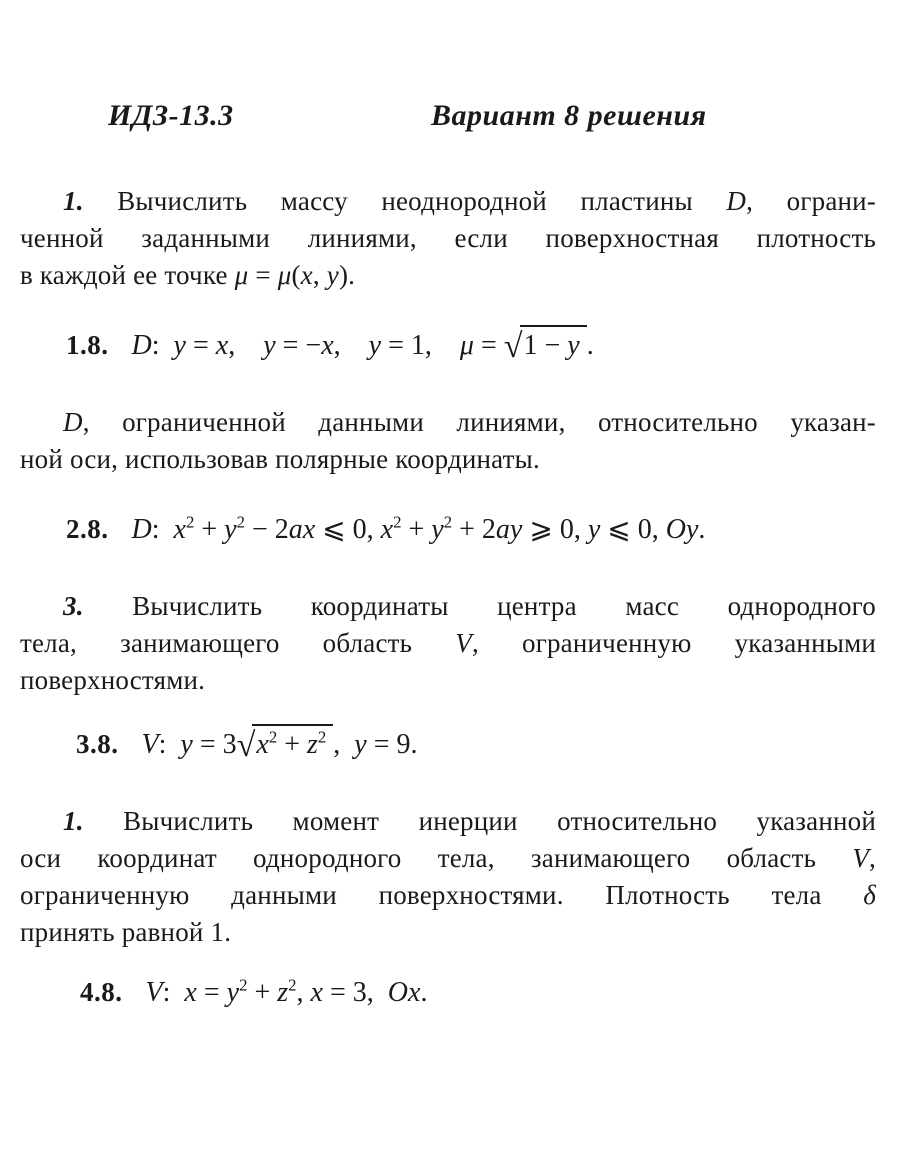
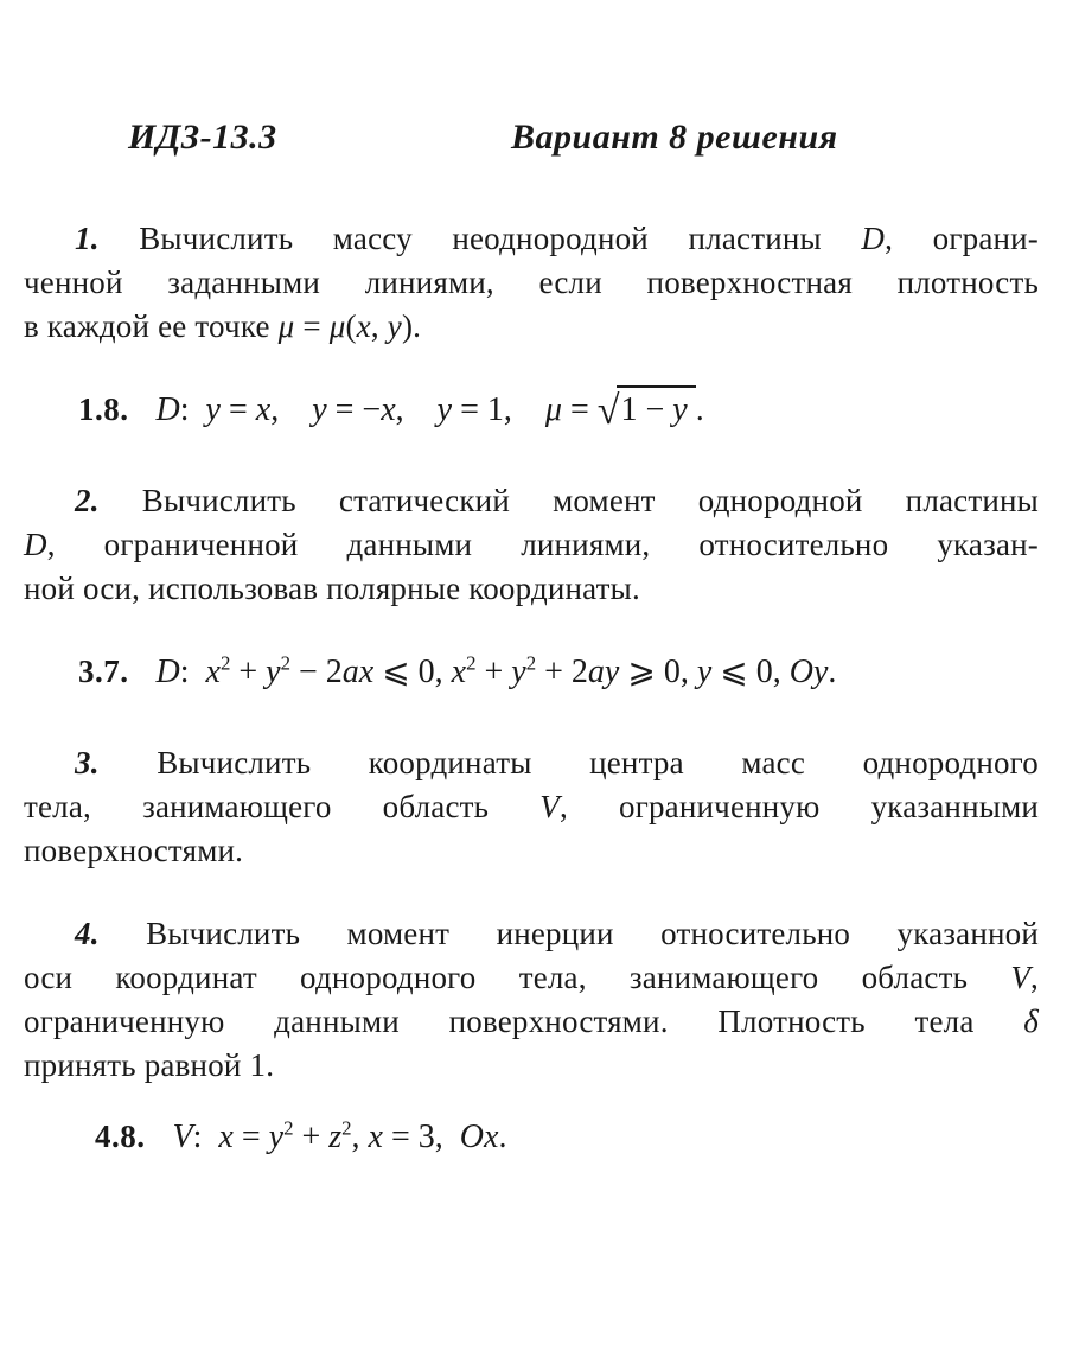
  ИДЗ-13.3 Вариант 8 решения
  1. Вычислить массу неоднородной пластины D, ограни-
  ченной заданными линиями, если поверхностная плотность
  в каждой ее точке μ = μ(x, y).
  1.8. D: y = x, y = −x, y = 1, μ = √1 − y .
+ 2. Вычислить статический момент однородной пластины
  D, ограниченной данными линиями, относительно указан-
  ной оси, использовав полярные координаты.
- 2.8. D: x2 + y2 − 2ax ⩽ 0, x2 + y2 + 2ay ⩾ 0, y ⩽ 0, Oy.
+ 3.7. D: x2 + y2 − 2ax ⩽ 0, x2 + y2 + 2ay ⩾ 0, y ⩽ 0, Oy.
  3. Вычислить координаты центра масс однородного
  тела, занимающего область V, ограниченную указанными
  поверхностями.
- 3.8. V: y = 3√x2 + z2 , y = 9.
- 1. Вычислить момент инерции относительно указанной
+ 4. Вычислить момент инерции относительно указанной
  оси координат однородного тела, занимающего область V,
  ограниченную данными поверхностями. Плотность тела δ
  принять равной 1.
  4.8. V: x = y2 + z2, x = 3, Ox.
